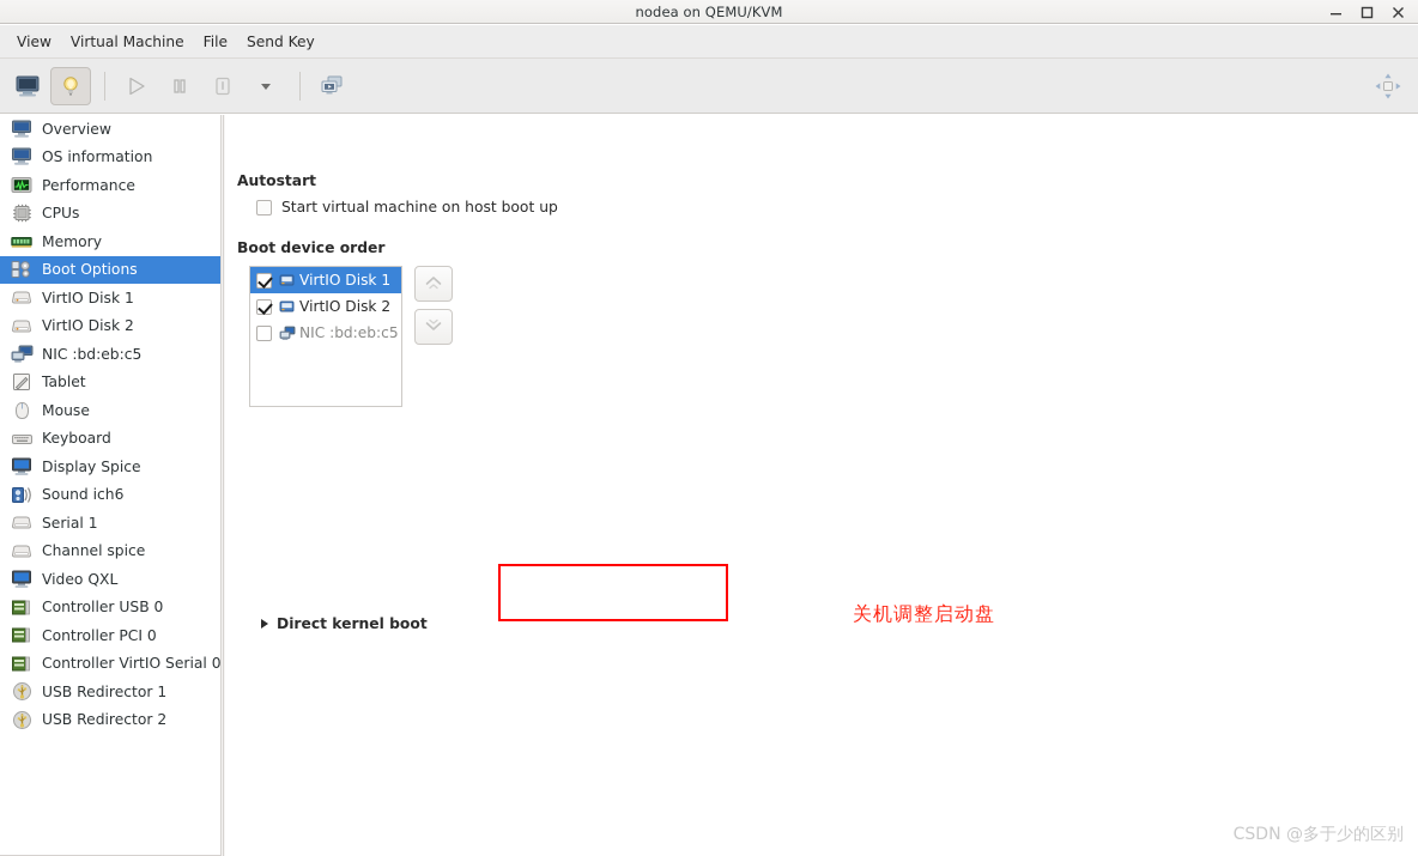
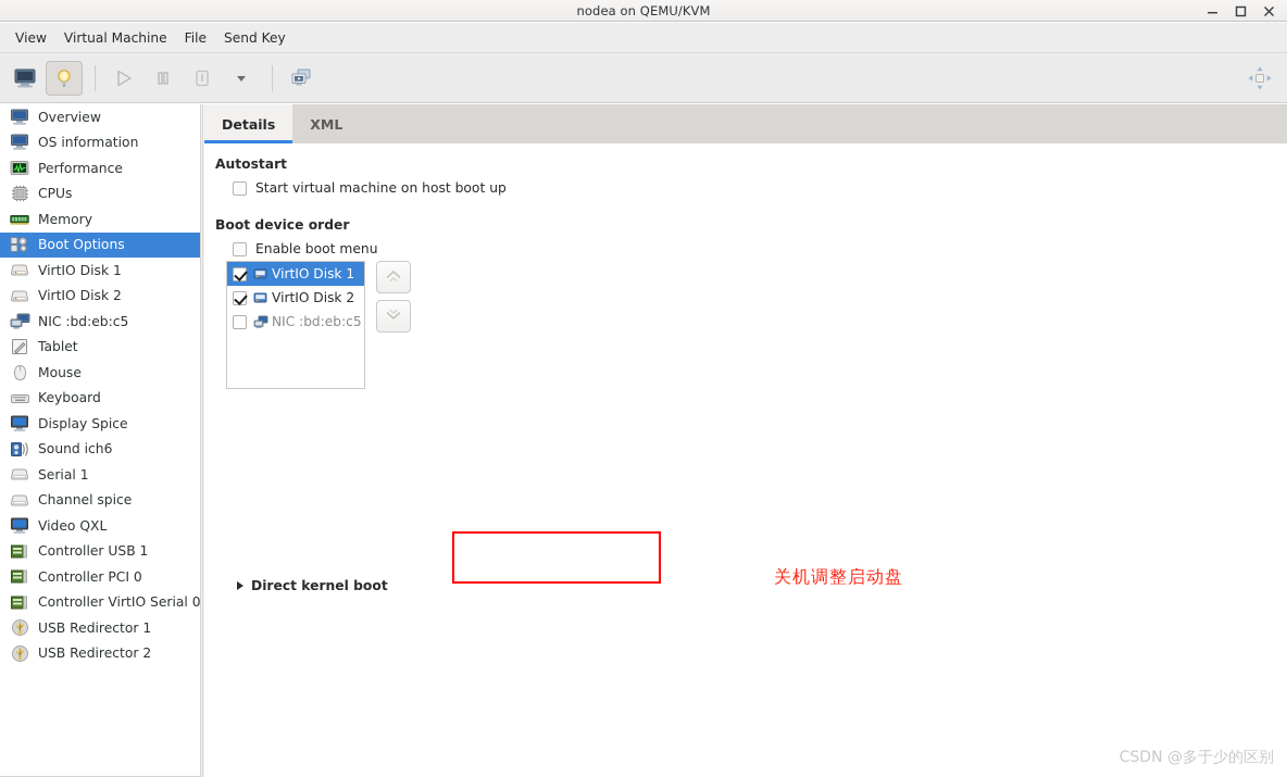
  nodea on QEMU/KVM
  View
  Virtual Machine
  File
  Send Key
  Overview
  OS information
  Performance
  CPUs
  Memory
  Boot Options
  VirtIO Disk 1
  VirtIO Disk 2
  NIC :bd:eb:c5
  Tablet
  Mouse
  Keyboard
  Display Spice
  Sound ich6
  Serial 1
  Channel spice
  Video QXL
- Controller USB 0
+ Controller USB 1
  Controller PCI 0
  Controller VirtIO Serial 0
  USB Redirector 1
  USB Redirector 2
+ Details
+ XML
  Autostart
  Start virtual machine on host boot up
  Boot device order
+ Enable boot menu
  VirtIO Disk 1
  VirtIO Disk 2
  NIC :bd:eb:c5
  关机调整启动盘
  Direct kernel boot
  CSDN @多于少的区别
